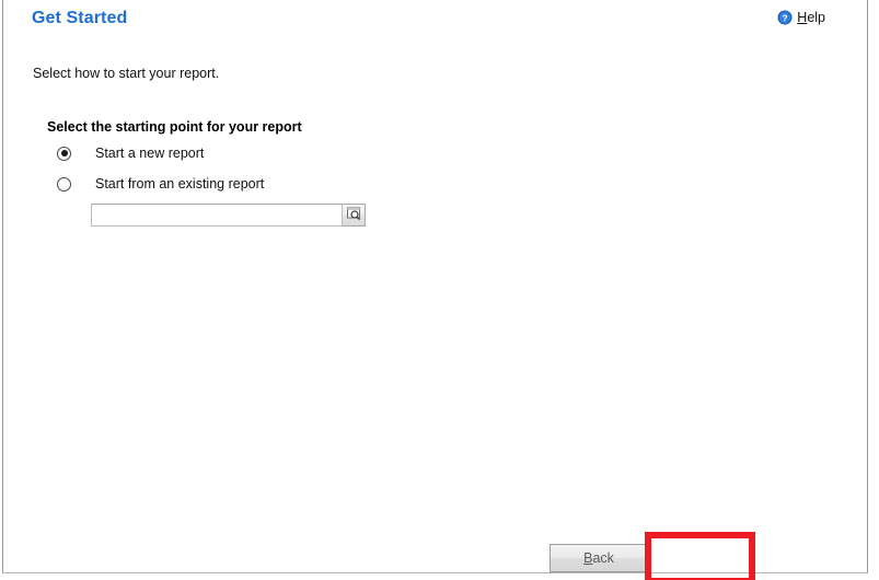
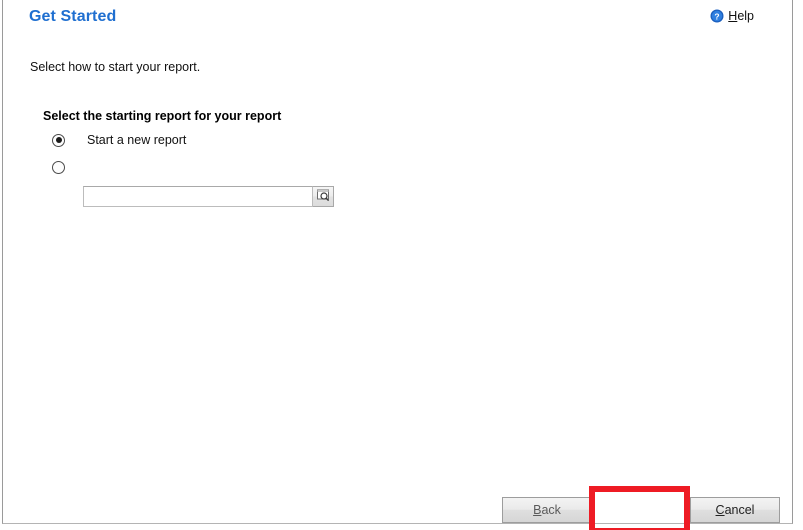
  Get Started
  ?
  Help
  Select how to start your report.
- Select the starting point for your report
+ Select the starting report for your report
  Start a new report
- Start from an existing report
  Back
+ Cancel
